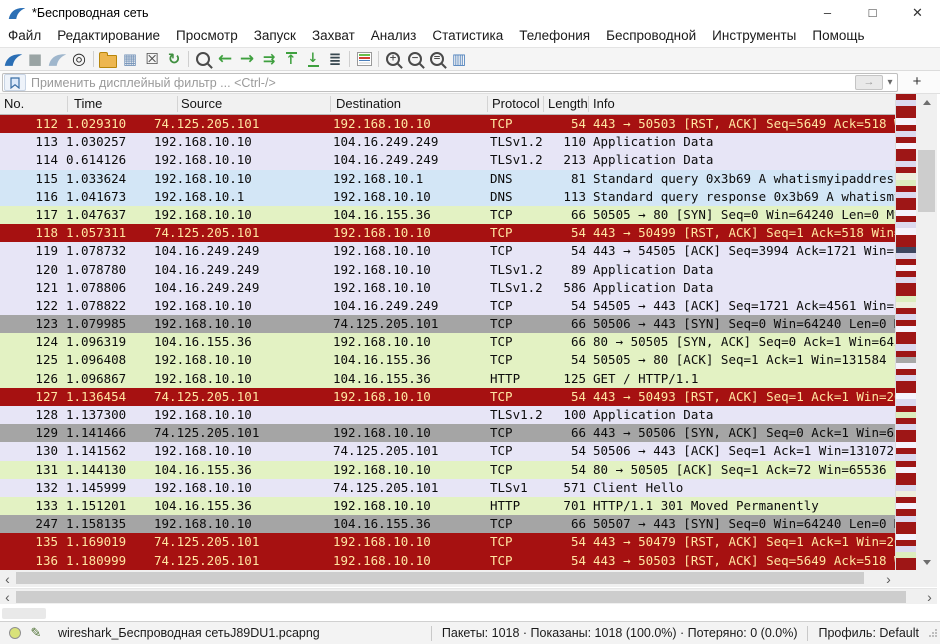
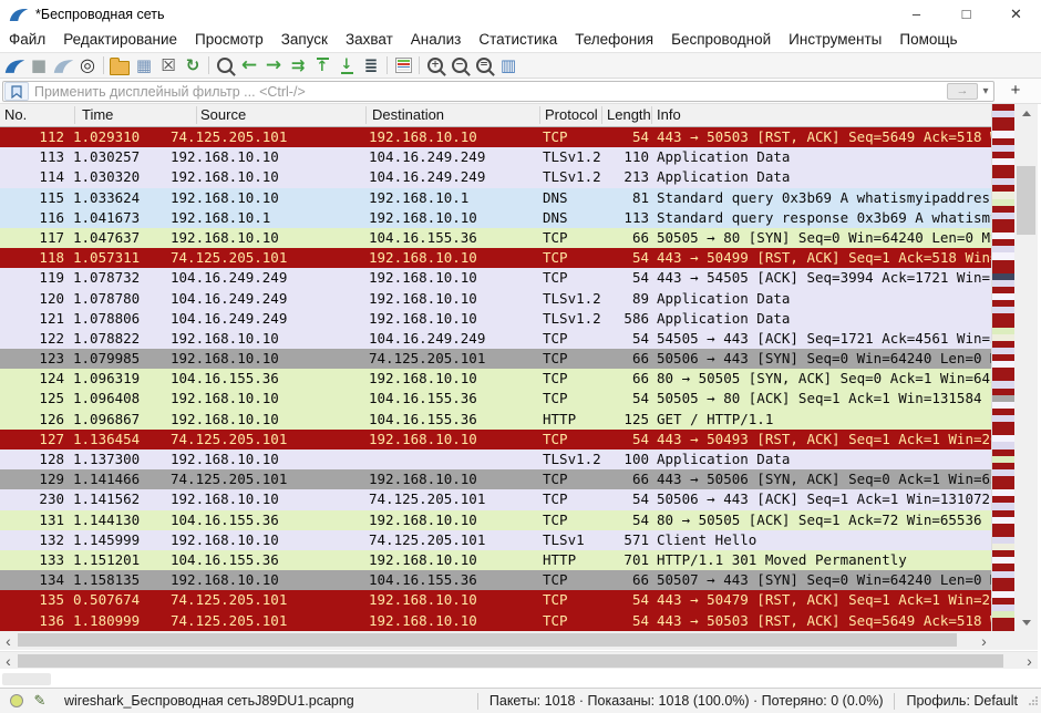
  *Беспроводная сеть
  –
  □
  ✕
  Файл
  Редактирование
  Просмотр
  Запуск
  Захват
  Анализ
  Статистика
  Телефония
  Беспроводной
  Инструменты
  Помощь
  ■
  ◎
  ▦
  ☒
  ↻
  ←
  →
  ⇉
  ↑
  ↓
  ≣
  +
  −
  =
  ▥
  Применить дисплейный фильтр ... <Ctrl-/>
  →
  ▾
  +
  No.
  Time
  Source
  Destination
  Protocol
  Length
  Info
  112
  1.029310
  74.125.205.101
  192.168.10.10
  TCP
  54
  443 → 50503 [RST, ACK] Seq=5649 Ack=518
  113
  1.030257
  192.168.10.10
  104.16.249.249
  TLSv1.2
  110
  Application Data
  114
- 0.614126
+ 1.030320
  192.168.10.10
  104.16.249.249
  TLSv1.2
  213
  Application Data
  115
  1.033624
  192.168.10.10
  192.168.10.1
  DNS
  81
  Standard query 0x3b69 A whatismyipaddres
  116
  1.041673
  192.168.10.1
  192.168.10.10
  DNS
  113
  Standard query response 0x3b69 A whatism
  117
  1.047637
  192.168.10.10
  104.16.155.36
  TCP
  66
  50505 → 80 [SYN] Seq=0 Win=64240 Len=0 M
  118
  1.057311
  74.125.205.101
  192.168.10.10
  TCP
  54
  443 → 50499 [RST, ACK] Seq=1 Ack=518 Win
  119
  1.078732
  104.16.249.249
  192.168.10.10
  TCP
  54
  443 → 54505 [ACK] Seq=3994 Ack=1721 Win=
  120
  1.078780
  104.16.249.249
  192.168.10.10
  TLSv1.2
  89
  Application Data
  121
  1.078806
  104.16.249.249
  192.168.10.10
  TLSv1.2
  586
  Application Data
  122
  1.078822
  192.168.10.10
  104.16.249.249
  TCP
  54
  54505 → 443 [ACK] Seq=1721 Ack=4561 Win=
  123
  1.079985
  192.168.10.10
  74.125.205.101
  TCP
  66
  50506 → 443 [SYN] Seq=0 Win=64240 Len=0
  124
  1.096319
  104.16.155.36
  192.168.10.10
  TCP
  66
  80 → 50505 [SYN, ACK] Seq=0 Ack=1 Win=64
  125
  1.096408
  192.168.10.10
  104.16.155.36
  TCP
  54
  50505 → 80 [ACK] Seq=1 Ack=1 Win=131584
  126
  1.096867
  192.168.10.10
  104.16.155.36
  HTTP
  125
  GET / HTTP/1.1
  127
  1.136454
  74.125.205.101
  192.168.10.10
  TCP
  54
  443 → 50493 [RST, ACK] Seq=1 Ack=1 Win=2
  128
  1.137300
  192.168.10.10
  TLSv1.2
  100
  Application Data
  129
  1.141466
  74.125.205.101
  192.168.10.10
  TCP
  66
  443 → 50506 [SYN, ACK] Seq=0 Ack=1 Win=6
- 130
+ 230
  1.141562
  192.168.10.10
  74.125.205.101
  TCP
  54
  50506 → 443 [ACK] Seq=1 Ack=1 Win=131072
  131
  1.144130
  104.16.155.36
  192.168.10.10
  TCP
  54
  80 → 50505 [ACK] Seq=1 Ack=72 Win=65536
  132
  1.145999
  192.168.10.10
  74.125.205.101
  TLSv1
  571
  Client Hello
  133
  1.151201
  104.16.155.36
  192.168.10.10
  HTTP
  701
  HTTP/1.1 301 Moved Permanently
- 247
+ 134
  1.158135
  192.168.10.10
  104.16.155.36
  TCP
  66
  50507 → 443 [SYN] Seq=0 Win=64240 Len=0
  135
- 1.169019
+ 0.507674
  74.125.205.101
  192.168.10.10
  TCP
  54
  443 → 50479 [RST, ACK] Seq=1 Ack=1 Win=2
  136
  1.180999
  74.125.205.101
  192.168.10.10
  TCP
  54
  443 → 50503 [RST, ACK] Seq=5649 Ack=518
  ‹
  ›
  ‹
  ›
  ✎
  wireshark_Беспроводная сетьJ89DU1.pcapng
  Пакеты: 1018 · Показаны: 1018 (100.0%) · Потеряно: 0 (0.0%)
  Профиль: Default
